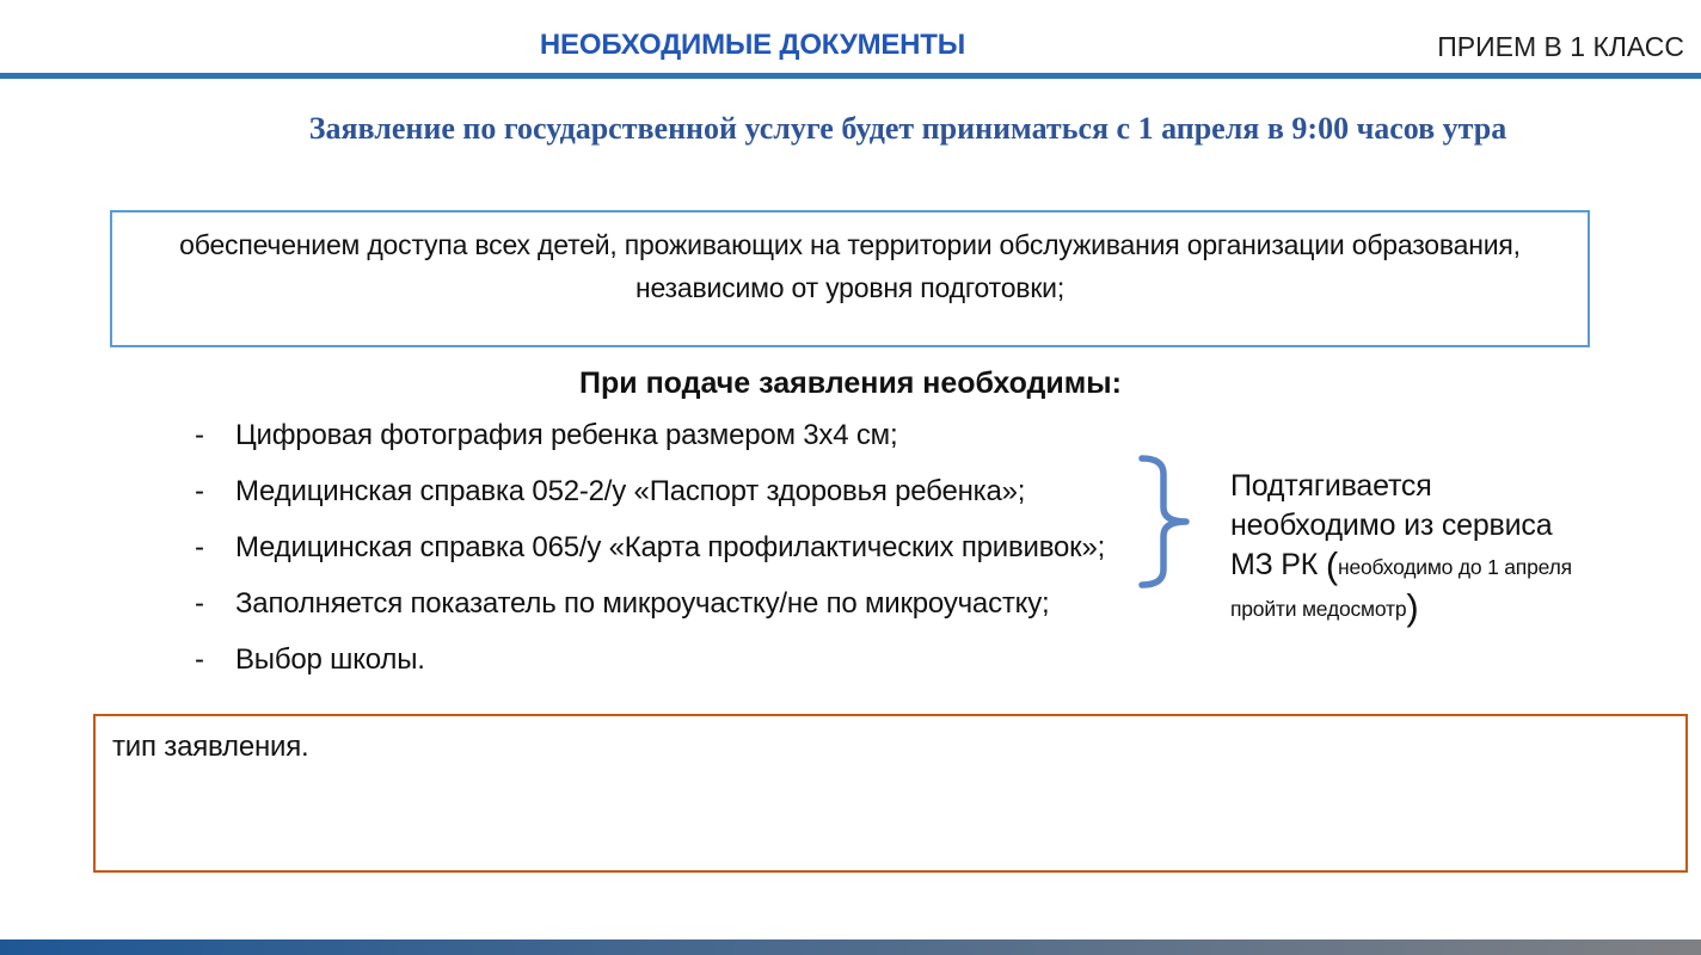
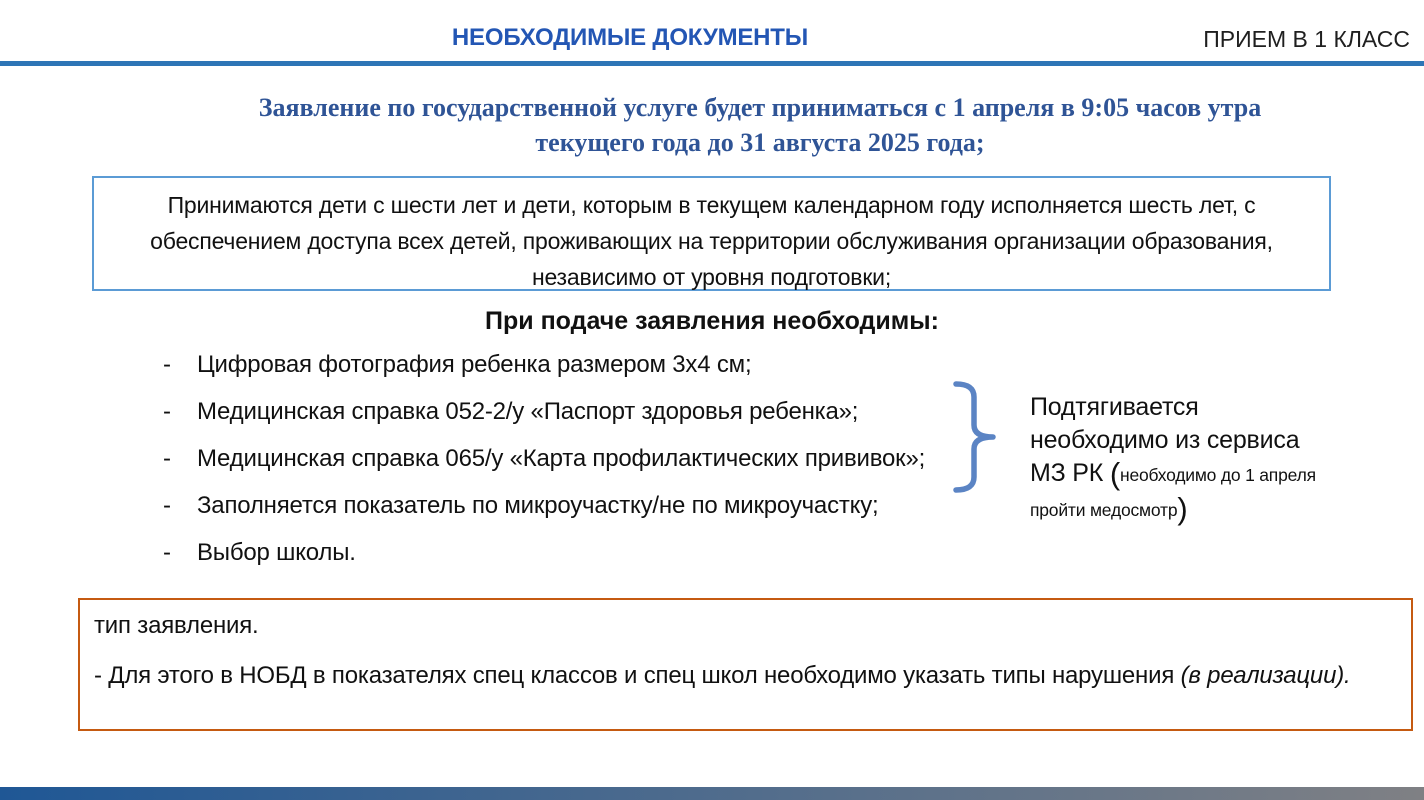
  НЕОБХОДИМЫЕ ДОКУМЕНТЫ
  ПРИЕМ В 1 КЛАСС
- Заявление по государственной услуге будет приниматься с 1 апреля в 9:00 часов утра
+ Заявление по государственной услуге будет приниматься с 1 апреля в 9:05 часов утра
+ текущего года до 31 августа 2025 года;
+ Принимаются дети с шести лет и дети, которым в текущем календарном году исполняется шесть лет, с
  обеспечением доступа всех детей, проживающих на территории обслуживания организации образования,
  независимо от уровня подготовки;
  При подаче заявления необходимы:
  -
  Цифровая фотография ребенка размером 3х4 см;
  -
  Медицинская справка 052-2/у «Паспорт здоровья ребенка»;
  -
  Медицинская справка 065/у «Карта профилактических прививок»;
  -
  Заполняется показатель по микроучастку/не по микроучастку;
  -
  Выбор школы.
  Подтягивается необходимо из сервиса МЗ РК (необходимо до 1 апреля пройти медосмотр)
  тип заявления.
+ - Для этого в НОБД в показателях спец классов и спец школ необходимо указать типы нарушения (в реализации).
